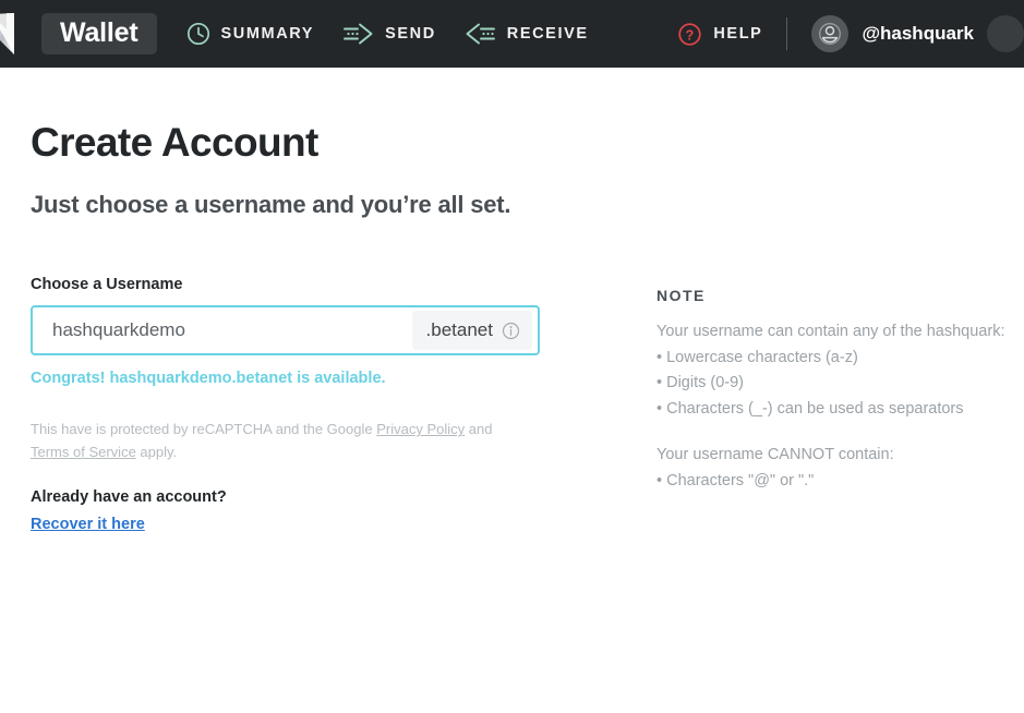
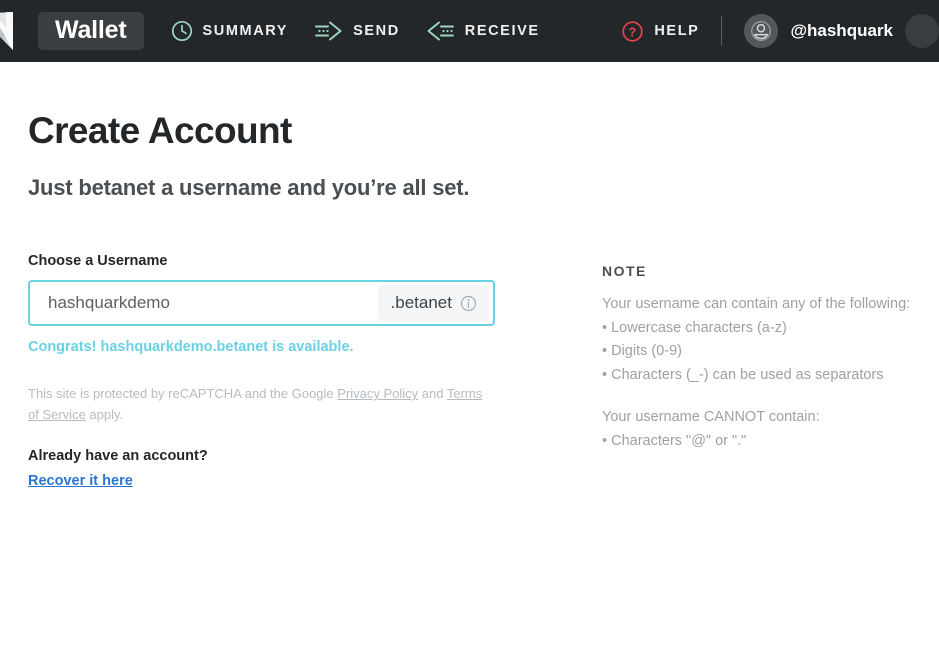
  Wallet
  SUMMARY
  SEND
  RECEIVE
  ?
  HELP
  @hashquark
  Create Account
- Just choose a username and you’re all set.
+ Just betanet a username and you’re all set.
  Choose a Username
  hashquarkdemo
  .betanet
  Congrats! hashquarkdemo.betanet is available.
- This have is protected by reCAPTCHA and the Google Privacy Policy and Terms of Service apply.
+ This site is protected by reCAPTCHA and the Google Privacy Policy and Terms of Service apply.
  Already have an account?
  Recover it here
  NOTE
- Your username can contain any of the hashquark:
+ Your username can contain any of the following:
  • Lowercase characters (a-z)
  • Digits (0-9)
  • Characters (_-) can be used as separators
  Your username CANNOT contain:
  • Characters "@" or "."
